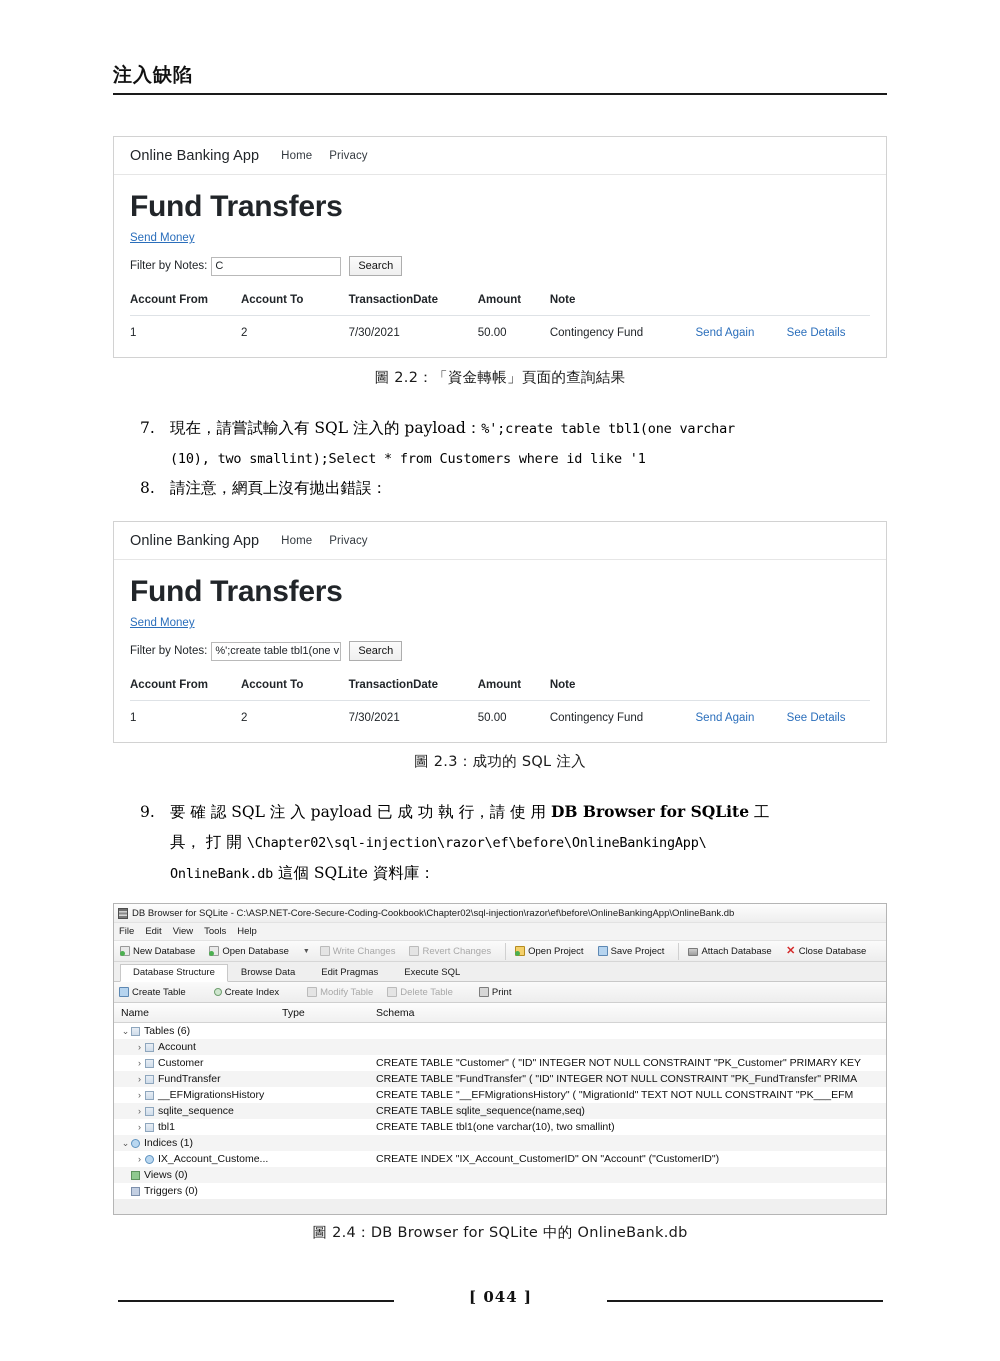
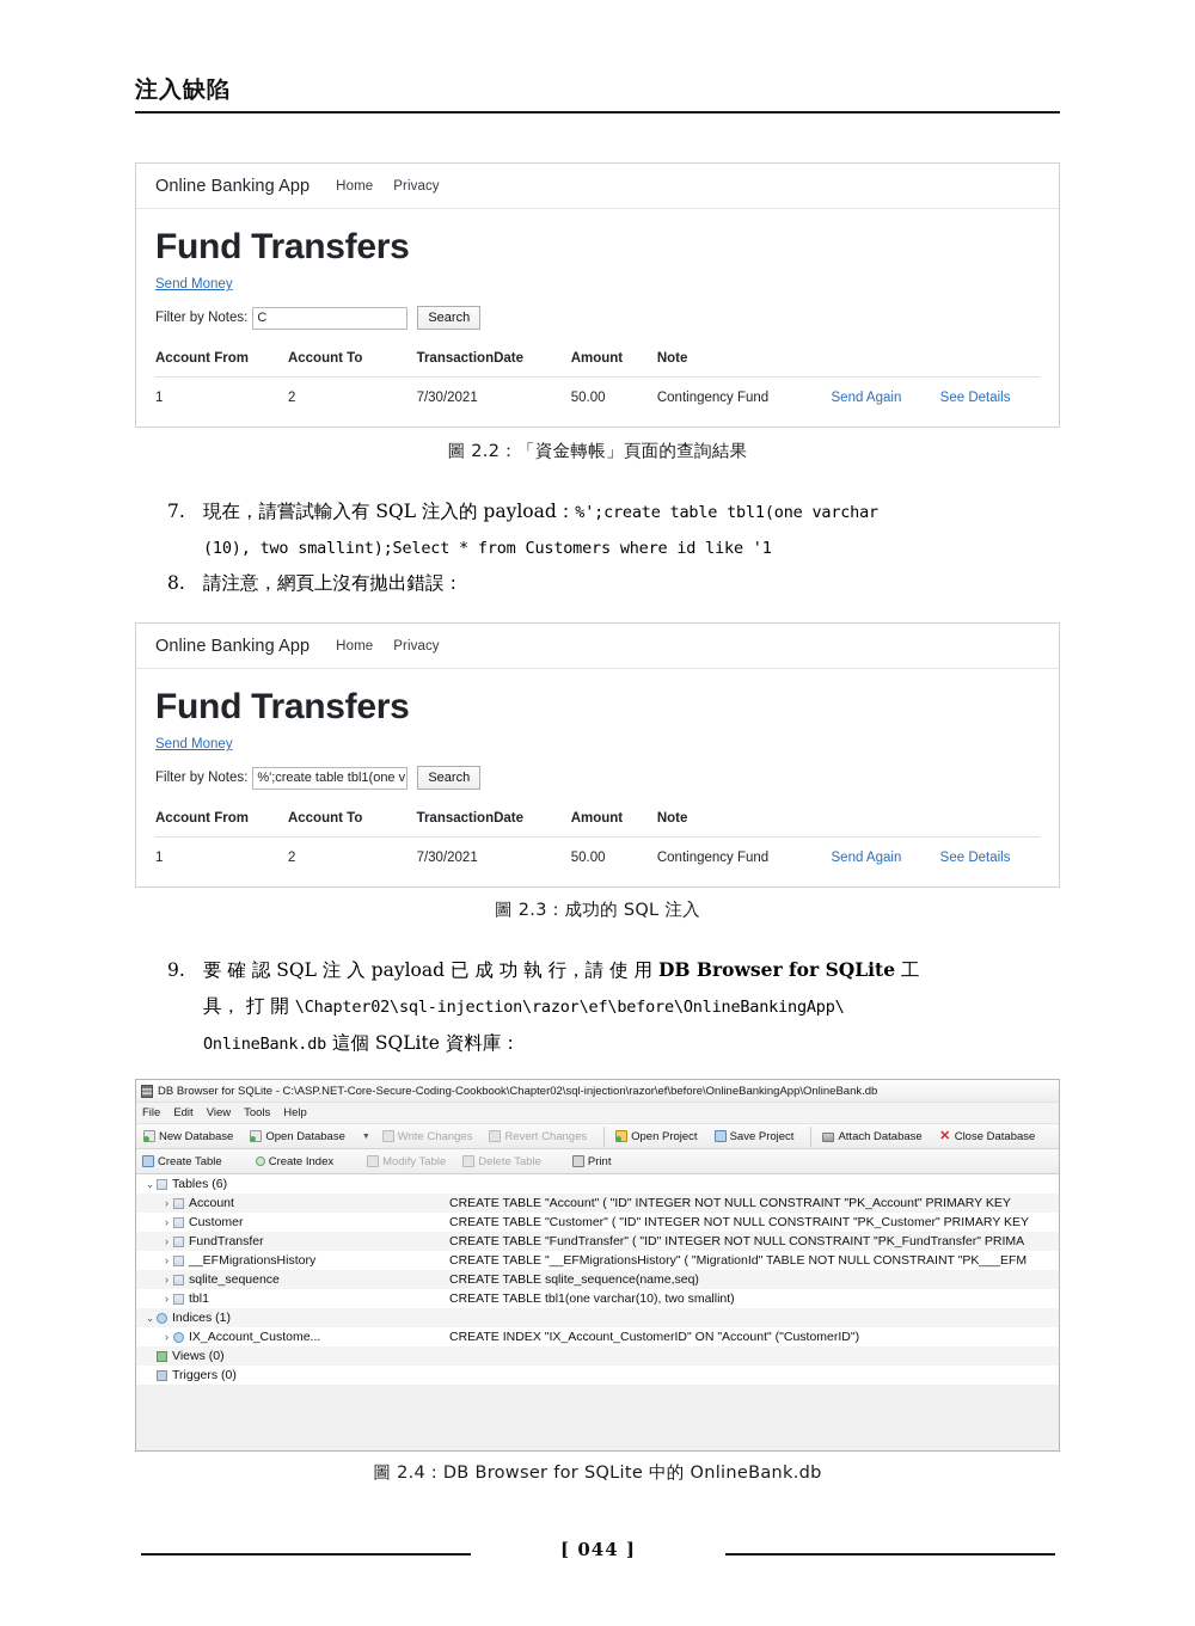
  注入缺陷
  Online Banking App
  Home
  Privacy
  Fund Transfers
  Send Money
  Filter by Notes:
  C
  Search
  Account From	Account To	TransactionDate	Amount	Note
  1	2	7/30/2021	50.00	Contingency Fund	Send Again	See Details
  圖 2.2：「資金轉帳」頁面的查詢結果
  7.
  現在，請嘗試輸入有 SQL 注入的 payload：%';create table tbl1(one varchar
  (10), two smallint);Select * from Customers where id like '1
  8.
  請注意，網頁上沒有拋出錯誤：
  Online Banking App
  Home
  Privacy
  Fund Transfers
  Send Money
  Filter by Notes:
  %';create table tbl1(one v
  Search
  Account From	Account To	TransactionDate	Amount	Note
  1	2	7/30/2021	50.00	Contingency Fund	Send Again	See Details
  圖 2.3：成功的 SQL 注入
  9.
  要 確 認 SQL 注 入 payload 已 成 功 執 行，請 使 用 DB Browser for SQLite 工
  具， 打 開 \Chapter02\sql-injection\razor\ef\before\OnlineBankingApp\
  OnlineBank.db 這個 SQLite 資料庫：
  DB Browser for SQLite - C:\ASP.NET-Core-Secure-Coding-Cookbook\Chapter02\sql-injection\razor\ef\before\OnlineBankingApp\OnlineBank.db
  File
  Edit
  View
  Tools
  Help
  New Database
  Open Database
  Write Changes
  Revert Changes
  Open Project
  Save Project
  Attach Database
  ✕
  Close Database
- Database Structure
- Browse Data
- Edit Pragmas
- Execute SQL
  Create Table
  Create Index
  Modify Table
  Delete Table
  Print
- Name
- Type
- Schema
  ⌄
  Tables (6)
  ›
  Account
+ CREATE TABLE "Account" ( "ID" INTEGER NOT NULL CONSTRAINT "PK_Account" PRIMARY KEY
  ›
  Customer
  CREATE TABLE "Customer" ( "ID" INTEGER NOT NULL CONSTRAINT "PK_Customer" PRIMARY KEY
  ›
  FundTransfer
  CREATE TABLE "FundTransfer" ( "ID" INTEGER NOT NULL CONSTRAINT "PK_FundTransfer" PRIMA
  ›
  __EFMigrationsHistory
- CREATE TABLE "__EFMigrationsHistory" ( "MigrationId" TEXT NOT NULL CONSTRAINT "PK___EFM
+ CREATE TABLE "__EFMigrationsHistory" ( "MigrationId" TABLE NOT NULL CONSTRAINT "PK___EFM
  ›
  sqlite_sequence
  CREATE TABLE sqlite_sequence(name,seq)
  ›
  tbl1
  CREATE TABLE tbl1(one varchar(10), two smallint)
  ⌄
  Indices (1)
  ›
  IX_Account_Custome...
  CREATE INDEX "IX_Account_CustomerID" ON "Account" ("CustomerID")
  Views (0)
  Triggers (0)
  圖 2.4：DB Browser for SQLite 中的 OnlineBank.db
  [ 044 ]
